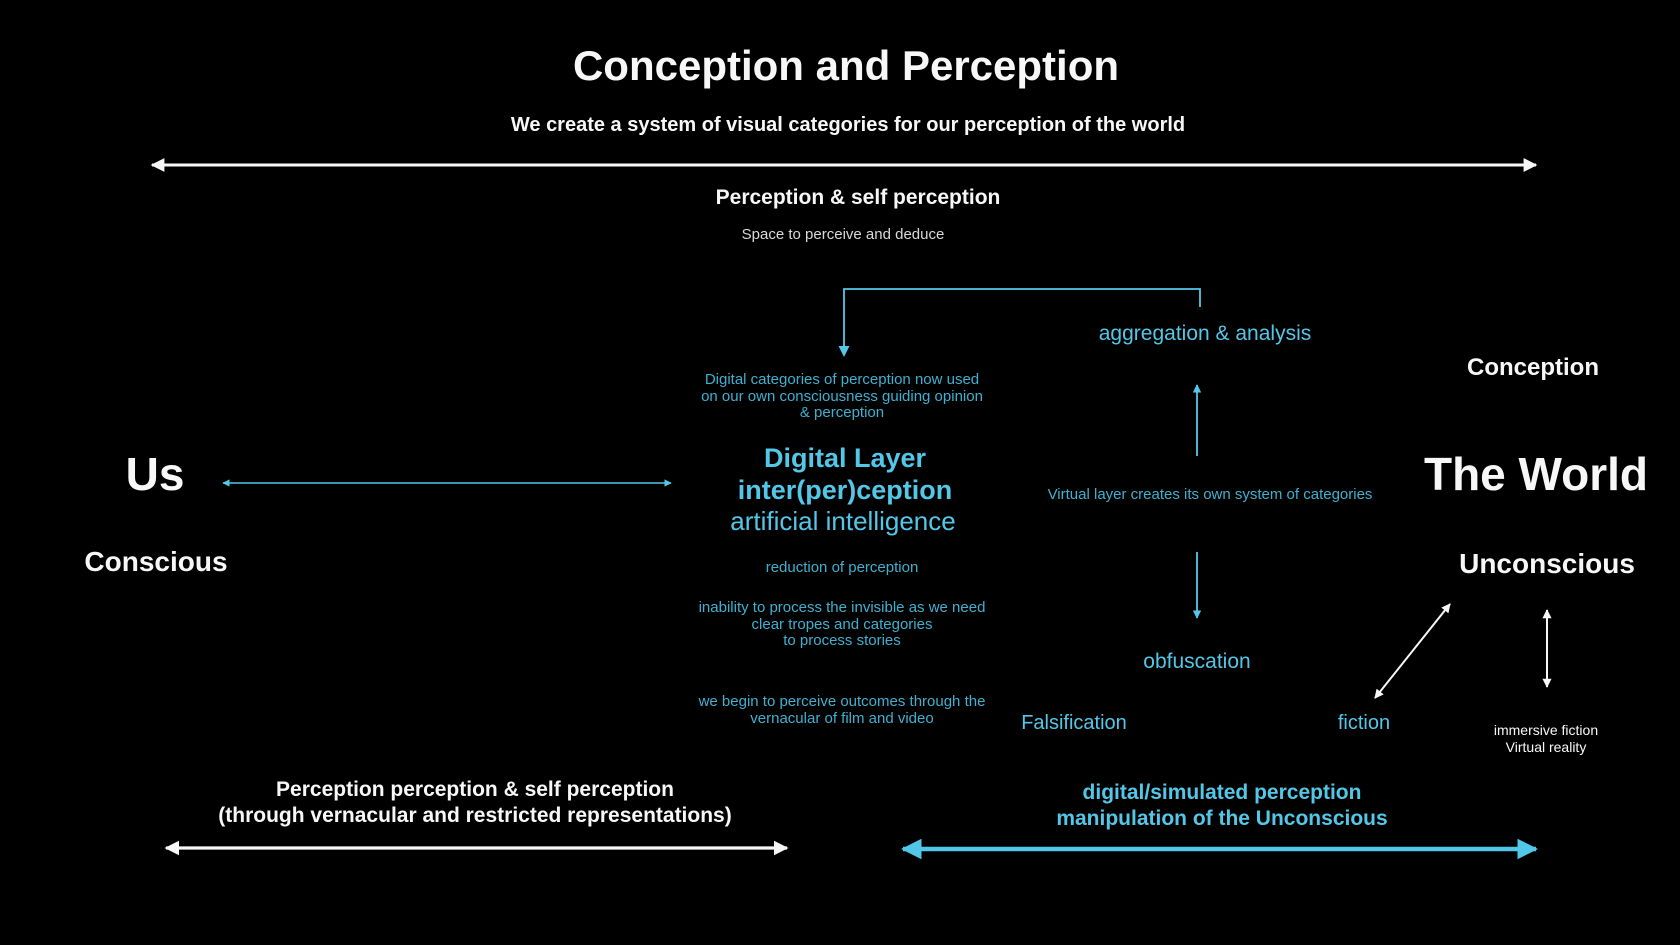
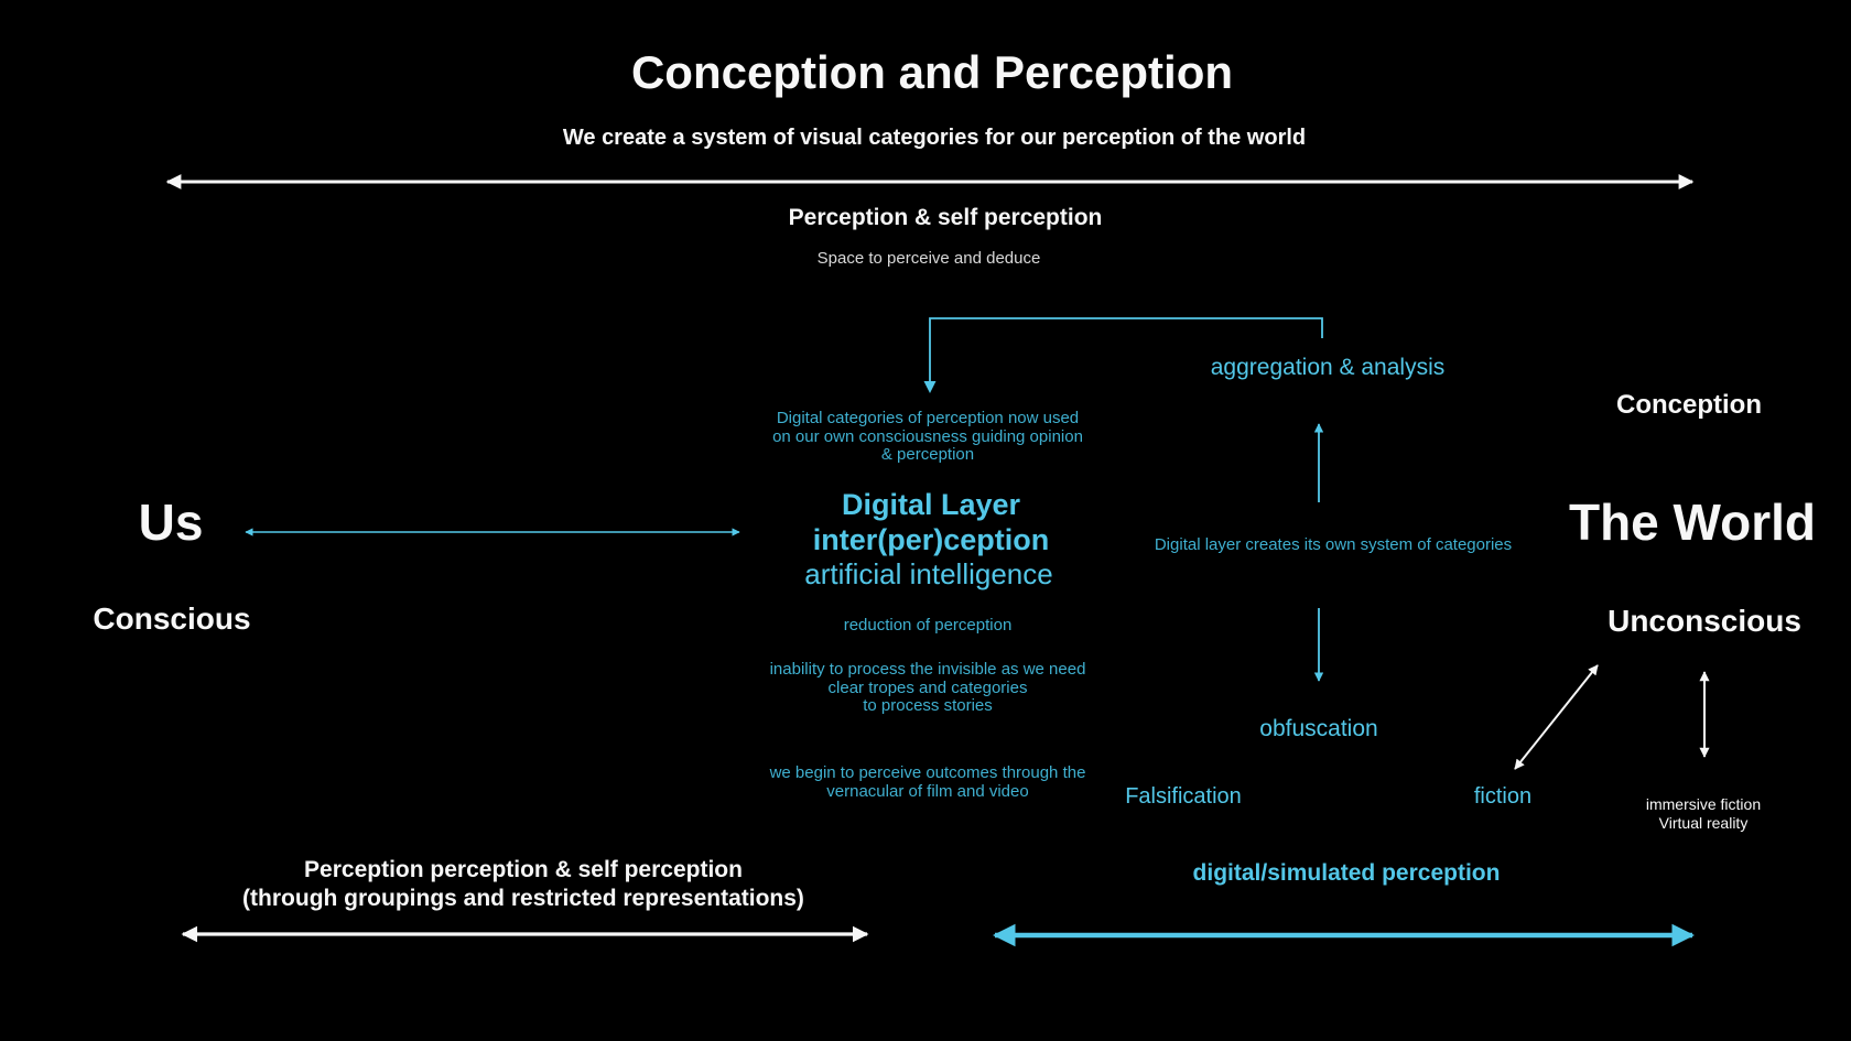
  Conception and Perception
  We create a system of visual categories for our perception of the world
  Perception & self perception
  Space to perceive and deduce
  aggregation & analysis
  Conception
  Digital categories of perception now used
  on our own consciousness guiding opinion
  & perception
  Us
  Digital Layer
  inter(per)ception
  artificial intelligence
- Virtual layer creates its own system of categories
+ Digital layer creates its own system of categories
  The World
  Conscious
  Unconscious
  reduction of perception
  inability to process the invisible as we need
  clear tropes and categories
  to process stories
  obfuscation
  we begin to perceive outcomes through the
  vernacular of film and video
  Falsification
  fiction
  immersive fiction
  Virtual reality
  Perception perception & self perception
- (through vernacular and restricted representations)
+ (through groupings and restricted representations)
  digital/simulated perception
- manipulation of the Unconscious
